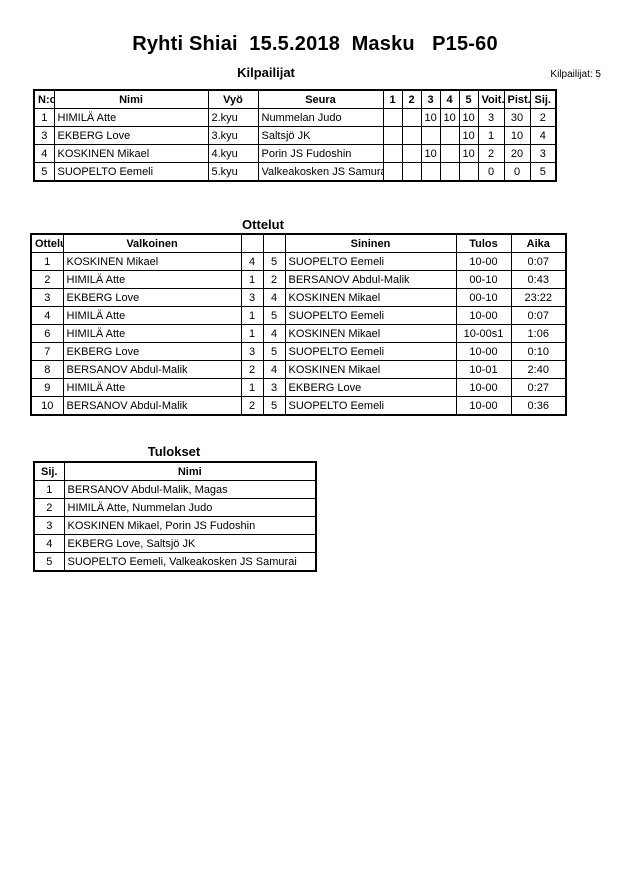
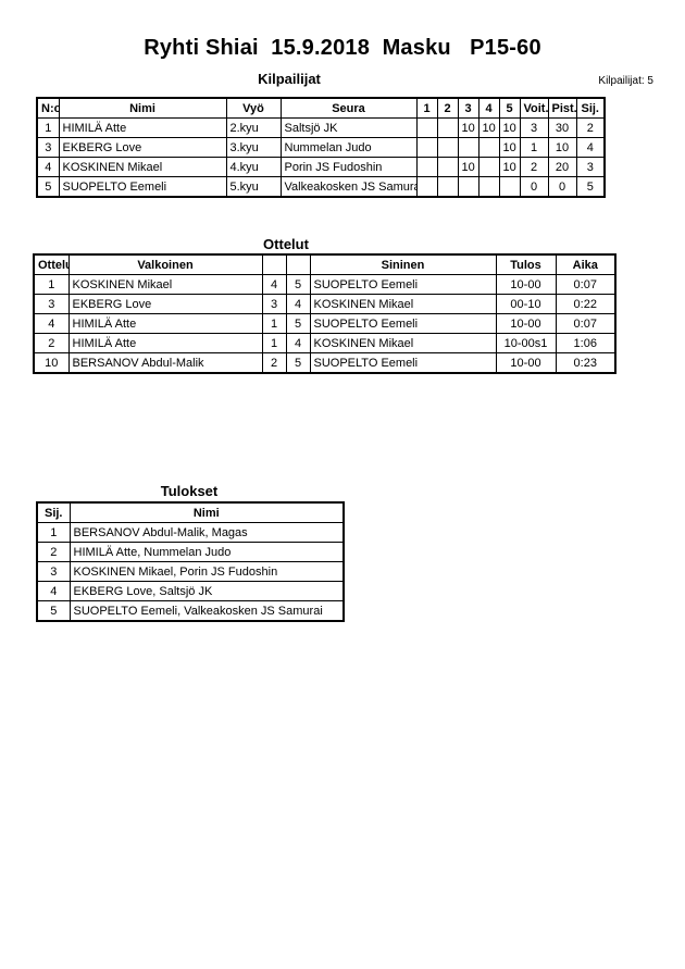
- Ryhti Shiai 15.5.2018 Masku P15-60
+ Ryhti Shiai 15.9.2018 Masku P15-60
  Kilpailijat
  Kilpailijat: 5
  N:o	Nimi	Vyö	Seura	1	2	3	4	5	Voit.	Pist.	Sij.
- 1	HIMILÄ Atte	2.kyu	Nummelan Judo			10	10	10	3	30	2
+ 1	HIMILÄ Atte	2.kyu	Saltsjö JK			10	10	10	3	30	2
- 3	EKBERG Love	3.kyu	Saltsjö JK					10	1	10	4
+ 3	EKBERG Love	3.kyu	Nummelan Judo					10	1	10	4
  4	KOSKINEN Mikael	4.kyu	Porin JS Fudoshin			10		10	2	20	3
  5	SUOPELTO Eemeli	5.kyu	Valkeakosken JS Samur						0	0	5
  Ottelut
  Ottel	Valkoinen			Sininen	Tulos	Aika
  1	KOSKINEN Mikael	4	5	SUOPELTO Eemeli	10-00	0:07
- 2	HIMILÄ Atte	1	2	BERSANOV Abdul-Malik	00-10	0:43
- 3	EKBERG Love	3	4	KOSKINEN Mikael	00-10	23:22
+ 3	EKBERG Love	3	4	KOSKINEN Mikael	00-10	0:22
  4	HIMILÄ Atte	1	5	SUOPELTO Eemeli	10-00	0:07
- 6	HIMILÄ Atte	1	4	KOSKINEN Mikael	10-00s1	1:06
+ 2	HIMILÄ Atte	1	4	KOSKINEN Mikael	10-00s1	1:06
- 7	EKBERG Love	3	5	SUOPELTO Eemeli	10-00	0:10
- 8	BERSANOV Abdul-Malik	2	4	KOSKINEN Mikael	10-01	2:40
- 9	HIMILÄ Atte	1	3	EKBERG Love	10-00	0:27
- 10	BERSANOV Abdul-Malik	2	5	SUOPELTO Eemeli	10-00	0:36
+ 10	BERSANOV Abdul-Malik	2	5	SUOPELTO Eemeli	10-00	0:23
  Tulokset
  Sij.	Nimi
  1	BERSANOV Abdul-Malik, Magas
  2	HIMILÄ Atte, Nummelan Judo
  3	KOSKINEN Mikael, Porin JS Fudoshin
  4	EKBERG Love, Saltsjö JK
  5	SUOPELTO Eemeli, Valkeakosken JS Samurai
